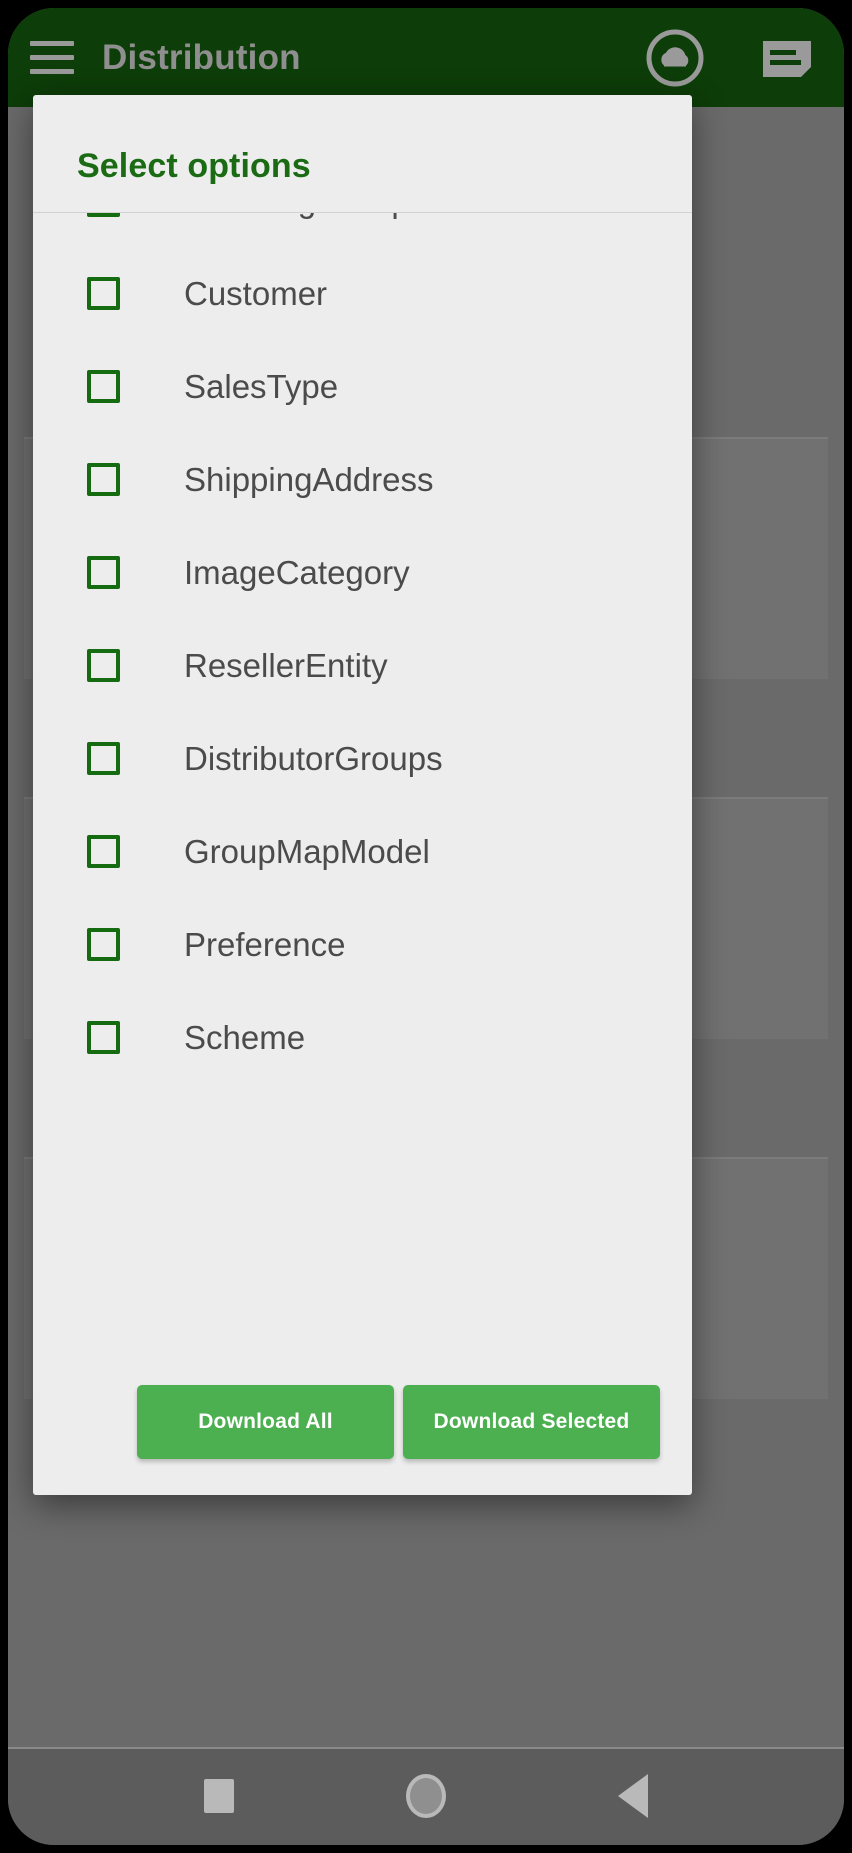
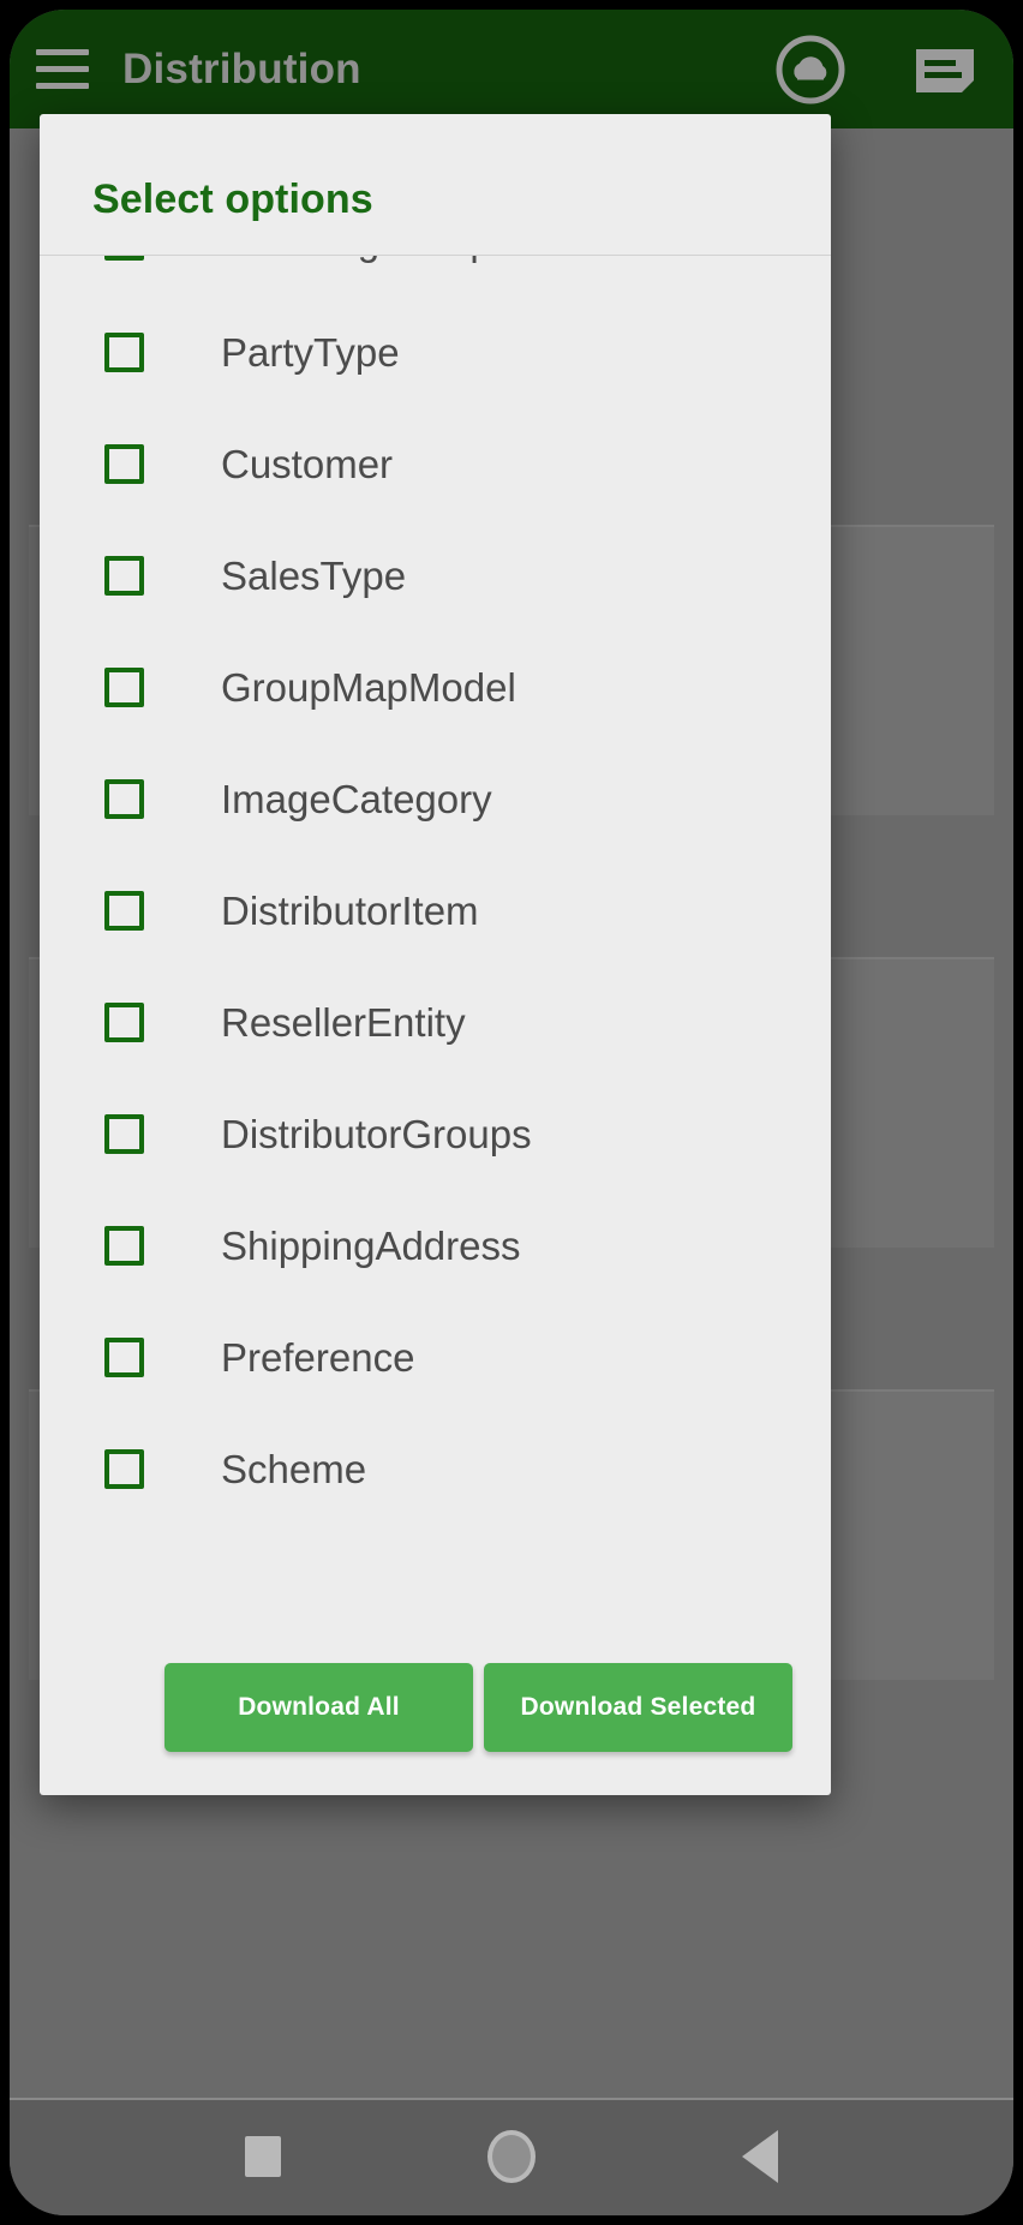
  Distribution
  Select options
+ PartyType
  Customer
  SalesType
- ShippingAddress
+ GroupMapModel
  ImageCategory
+ DistributorItem
  ResellerEntity
  DistributorGroups
- GroupMapModel
+ ShippingAddress
  Preference
  Scheme
  Download All
  Download Selected
